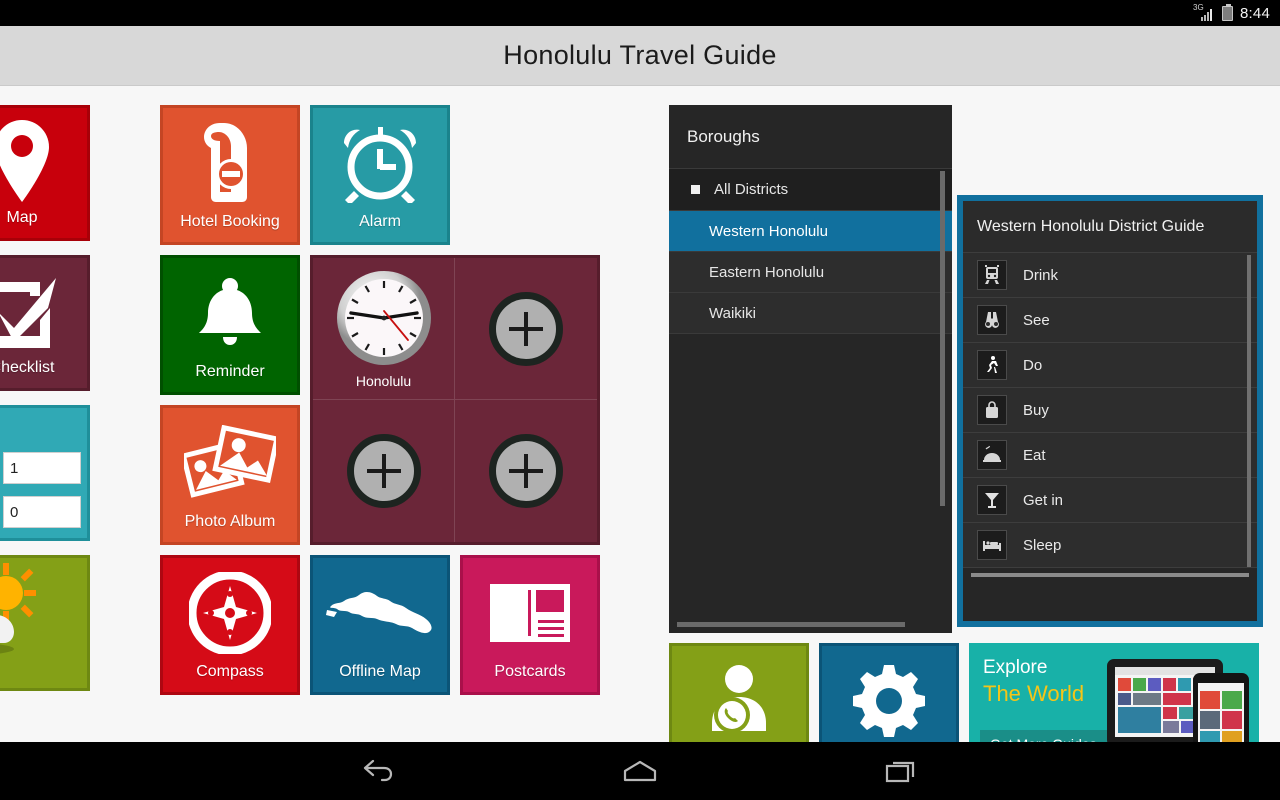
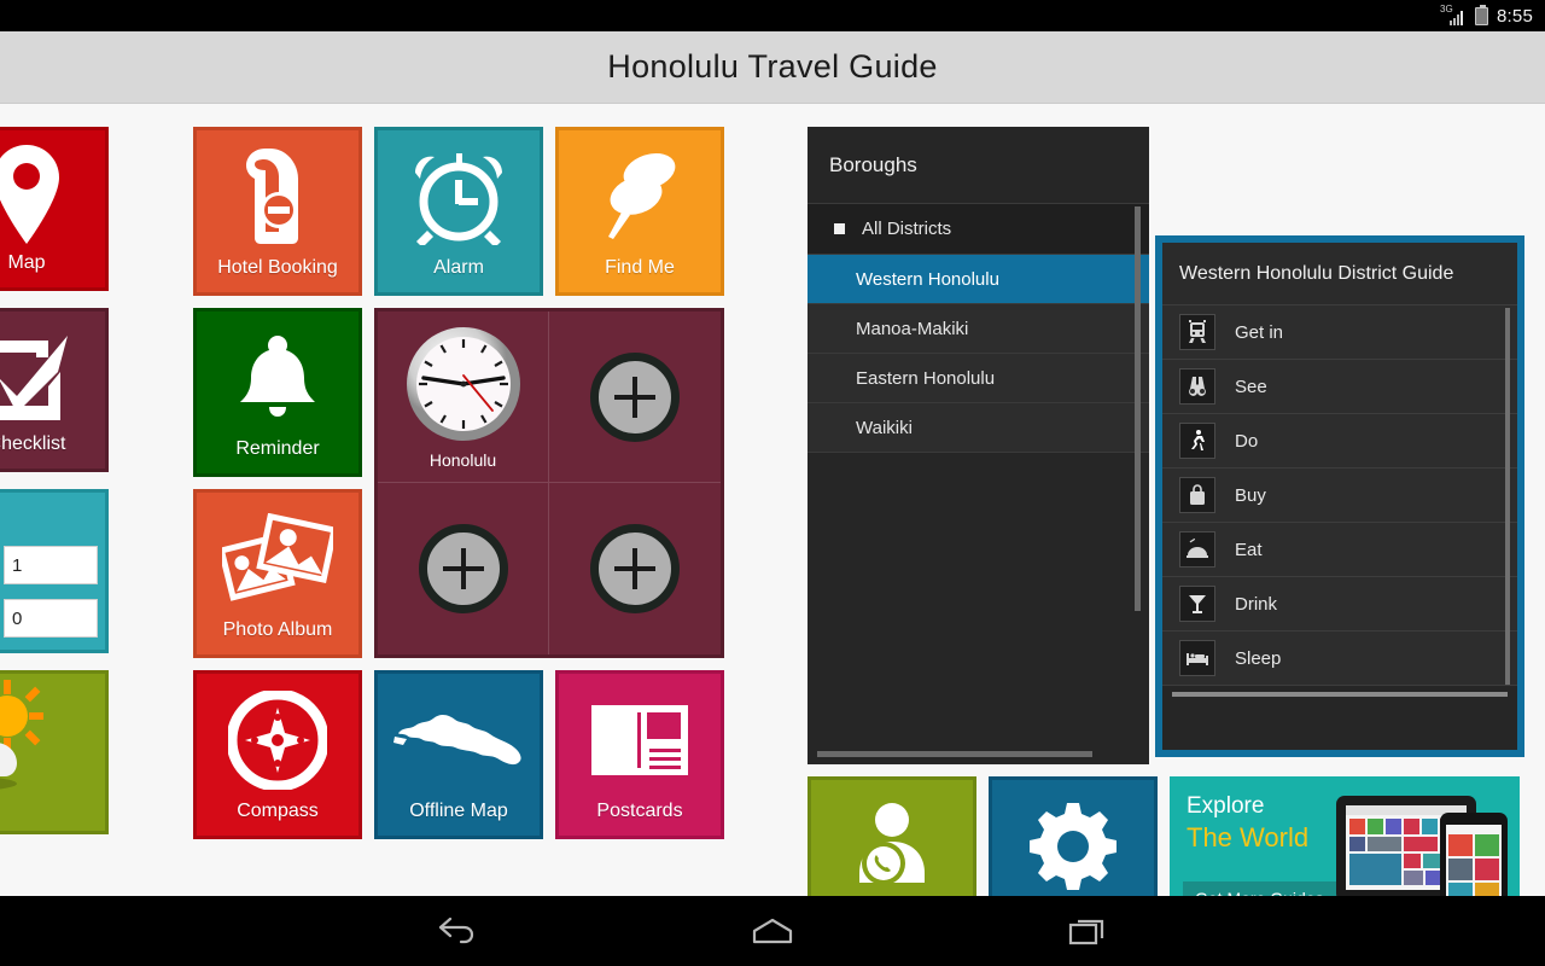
  3G
- 8:44
+ 8:55
  Honolulu Travel Guide
  Map
  hecklist
  1
  0
  Hotel Booking
  Reminder
  Photo Album
  Compass
  Alarm
  Offline Map
+ Find Me
  Postcards
  Honolulu
  Boroughs
  All Districts
  Western Honolulu
+ Manoa-Makiki
  Eastern Honolulu
  Waikiki
  Western Honolulu District Guide
- Drink
+ Get in
  See
  Do
  Buy
  Eat
- Get in
+ Drink
  Sleep
  Explore
  The World
